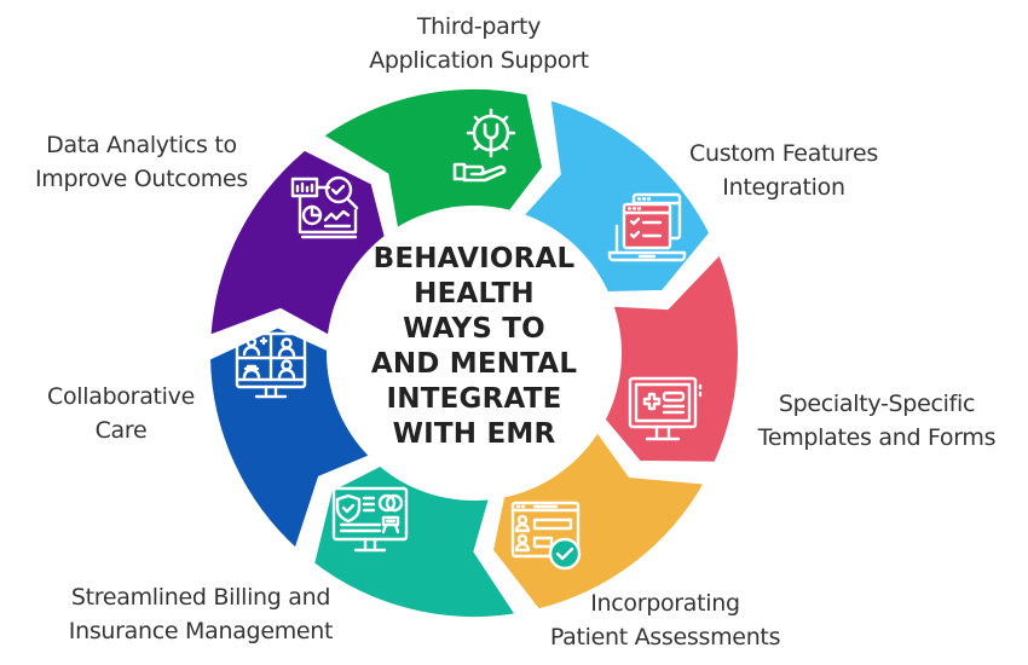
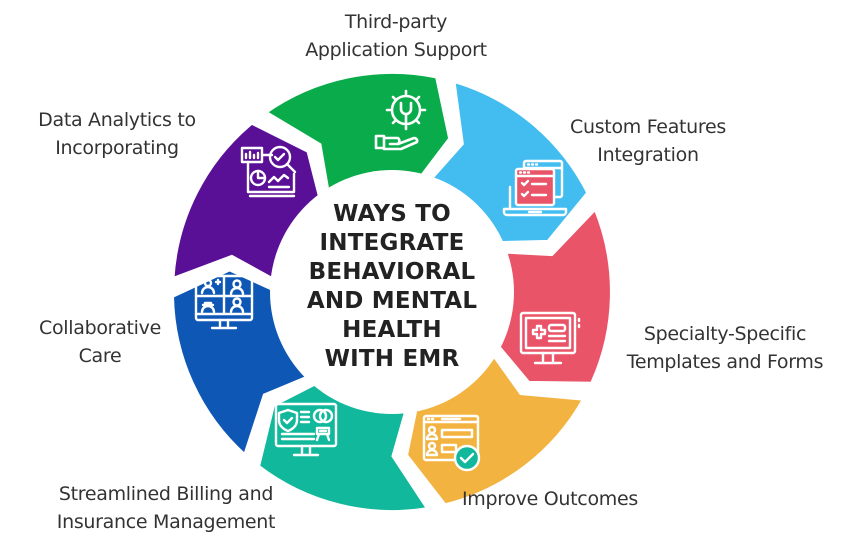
- BEHAVIORAL
+ WAYS TO
- HEALTH
+ INTEGRATE
- WAYS TO
+ BEHAVIORAL
  AND MENTAL
- INTEGRATE
+ HEALTH
  WITH EMR
  Third-party
  Application Support
  Custom Features
  Integration
  Specialty-Specific
  Templates and Forms
- Incorporating
+ Improve Outcomes
- Patient Assessments
  Streamlined Billing and
  Insurance Management
  Collaborative
  Care
  Data Analytics to
- Improve Outcomes
+ Incorporating
